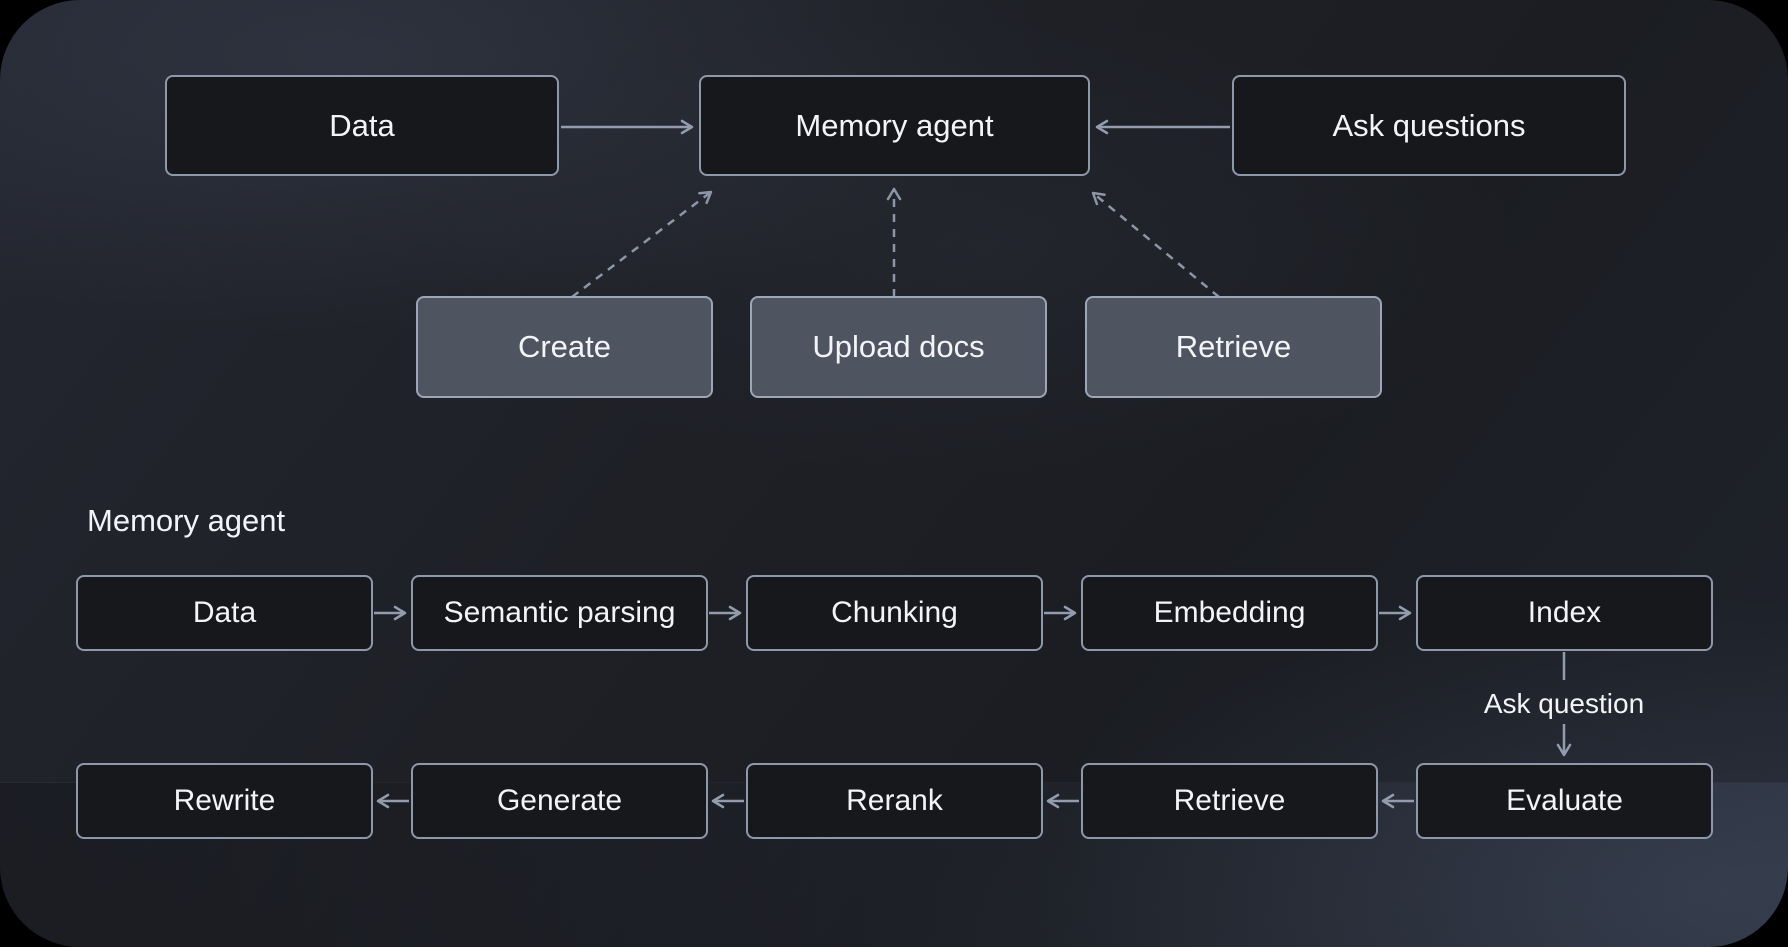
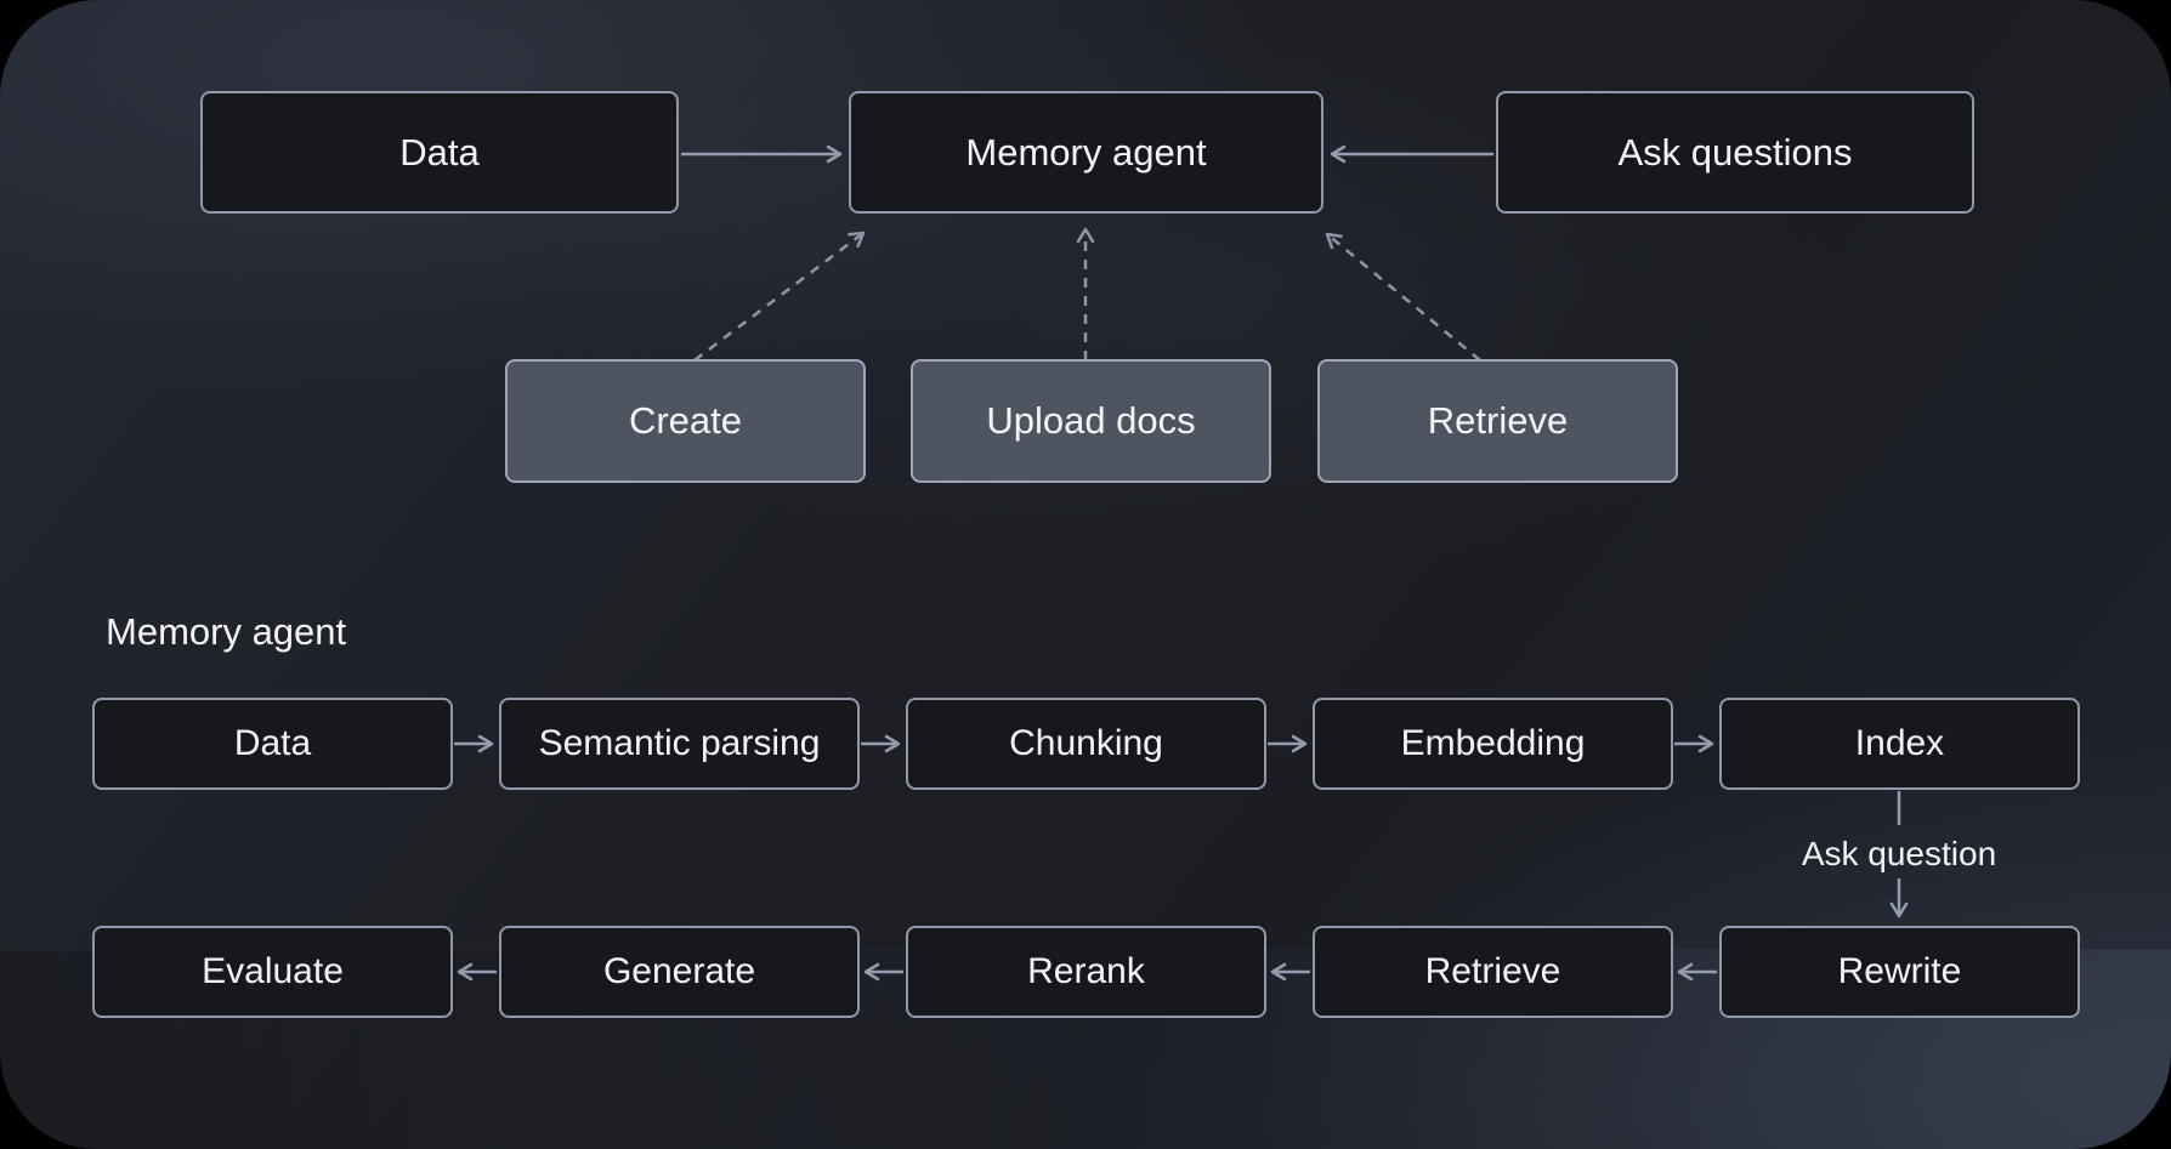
  Data
  Memory agent
  Ask questions
  Create
  Upload docs
  Retrieve
  Memory agent
  Data
  Semantic parsing
  Chunking
  Embedding
  Index
  Ask question
- Rewrite
+ Evaluate
  Generate
  Rerank
  Retrieve
- Evaluate
+ Rewrite
